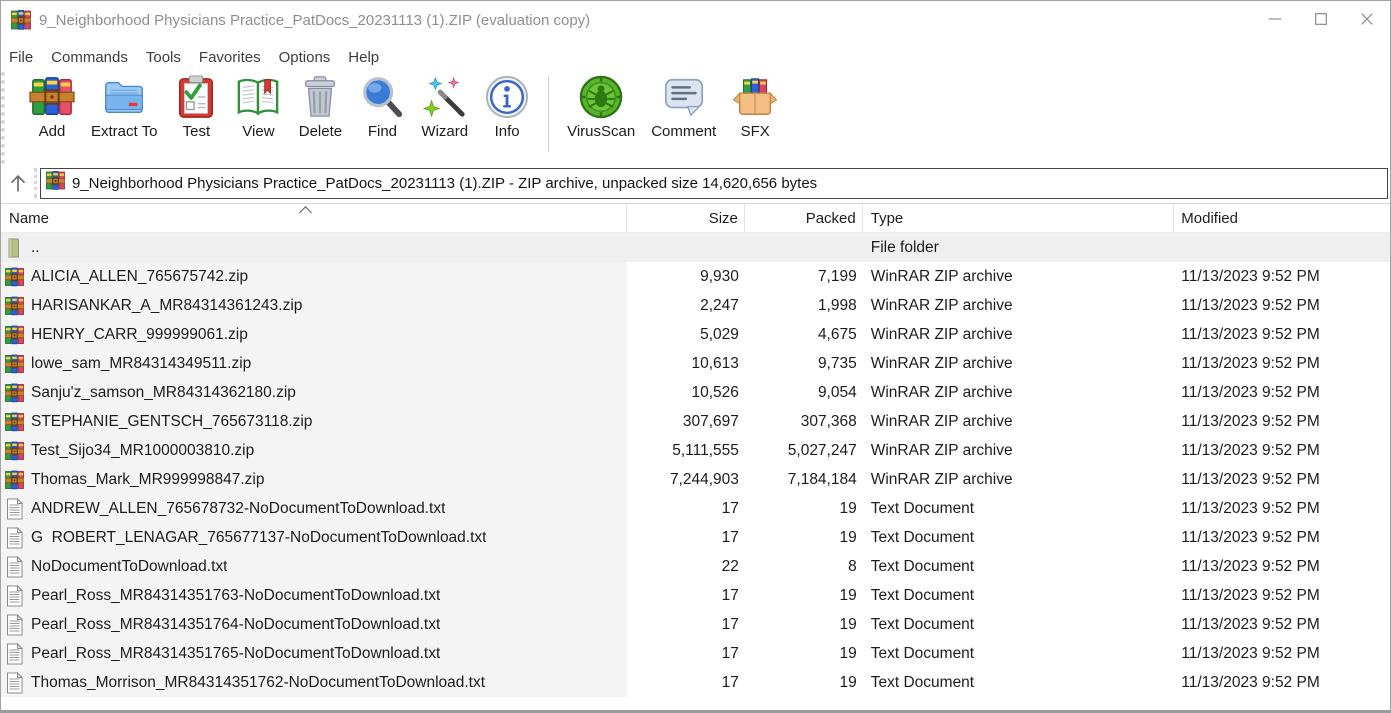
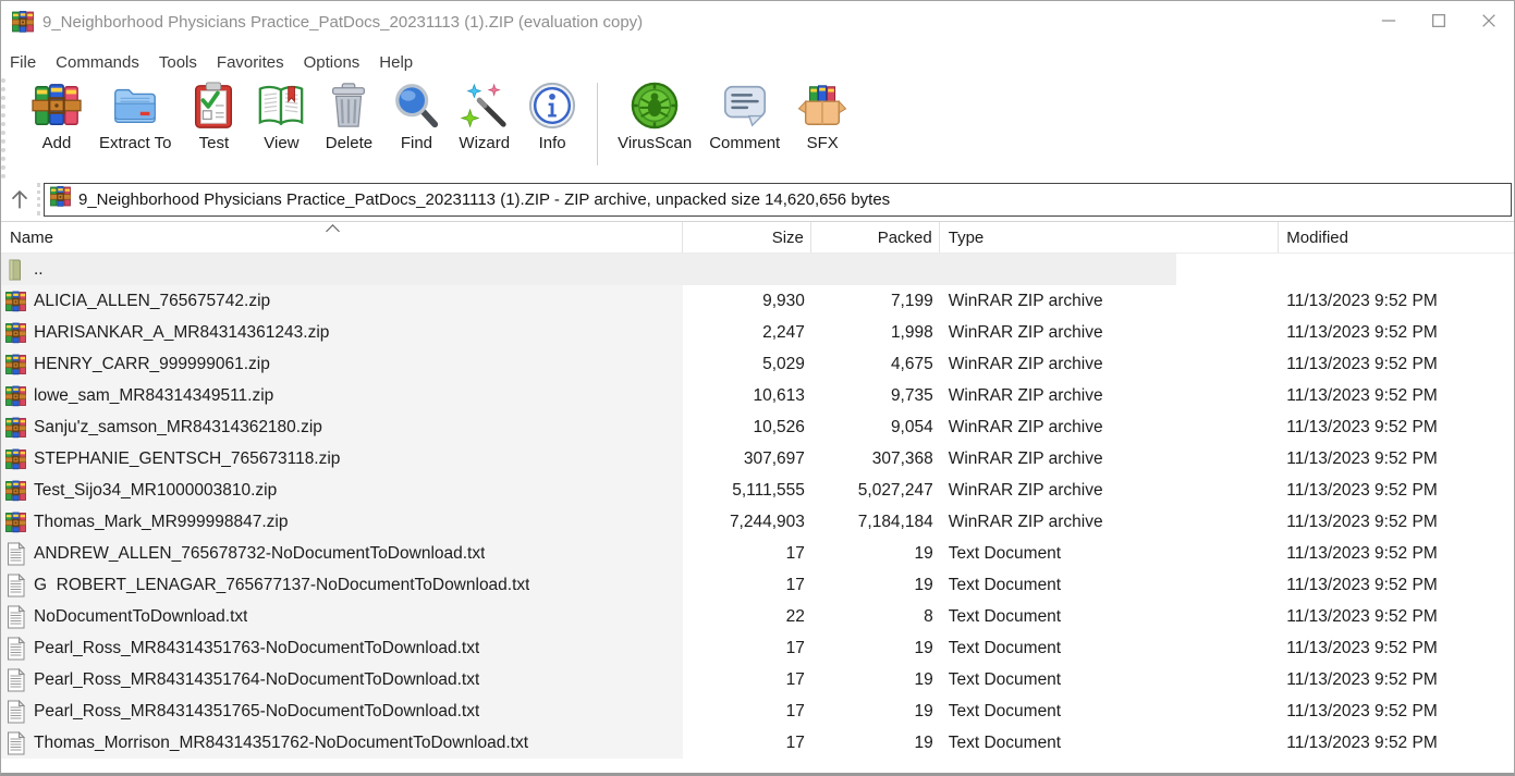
  9_Neighborhood Physicians Practice_PatDocs_20231113 (1).ZIP (evaluation copy)
  File
  Commands
  Tools
  Favorites
  Options
  Help
  Add
  Extract To
  Test
  View
  Delete
  Find
  Wizard
  Info
  VirusScan
  Comment
  SFX
  9_Neighborhood Physicians Practice_PatDocs_20231113 (1).ZIP - ZIP archive, unpacked size 14,620,656 bytes
  Name
  Size
  Packed
  Type
  Modified
  ..
- File folder
  ALICIA_ALLEN_765675742.zip
  9,930
  7,199
  WinRAR ZIP archive
  11/13/2023 9:52 PM
  HARISANKAR_A_MR84314361243.zip
  2,247
  1,998
  WinRAR ZIP archive
  11/13/2023 9:52 PM
  HENRY_CARR_999999061.zip
  5,029
  4,675
  WinRAR ZIP archive
  11/13/2023 9:52 PM
  lowe_sam_MR84314349511.zip
  10,613
  9,735
  WinRAR ZIP archive
  11/13/2023 9:52 PM
  Sanju'z_samson_MR84314362180.zip
  10,526
  9,054
  WinRAR ZIP archive
  11/13/2023 9:52 PM
  STEPHANIE_GENTSCH_765673118.zip
  307,697
  307,368
  WinRAR ZIP archive
  11/13/2023 9:52 PM
  Test_Sijo34_MR1000003810.zip
  5,111,555
  5,027,247
  WinRAR ZIP archive
  11/13/2023 9:52 PM
  Thomas_Mark_MR999998847.zip
  7,244,903
  7,184,184
  WinRAR ZIP archive
  11/13/2023 9:52 PM
  ANDREW_ALLEN_765678732-NoDocumentToDownload.txt
  17
  19
  Text Document
  11/13/2023 9:52 PM
  G ROBERT_LENAGAR_765677137-NoDocumentToDownload.txt
  17
  19
  Text Document
  11/13/2023 9:52 PM
  NoDocumentToDownload.txt
  22
  8
  Text Document
  11/13/2023 9:52 PM
  Pearl_Ross_MR84314351763-NoDocumentToDownload.txt
  17
  19
  Text Document
  11/13/2023 9:52 PM
  Pearl_Ross_MR84314351764-NoDocumentToDownload.txt
  17
  19
  Text Document
  11/13/2023 9:52 PM
  Pearl_Ross_MR84314351765-NoDocumentToDownload.txt
  17
  19
  Text Document
  11/13/2023 9:52 PM
  Thomas_Morrison_MR84314351762-NoDocumentToDownload.txt
  17
  19
  Text Document
  11/13/2023 9:52 PM
